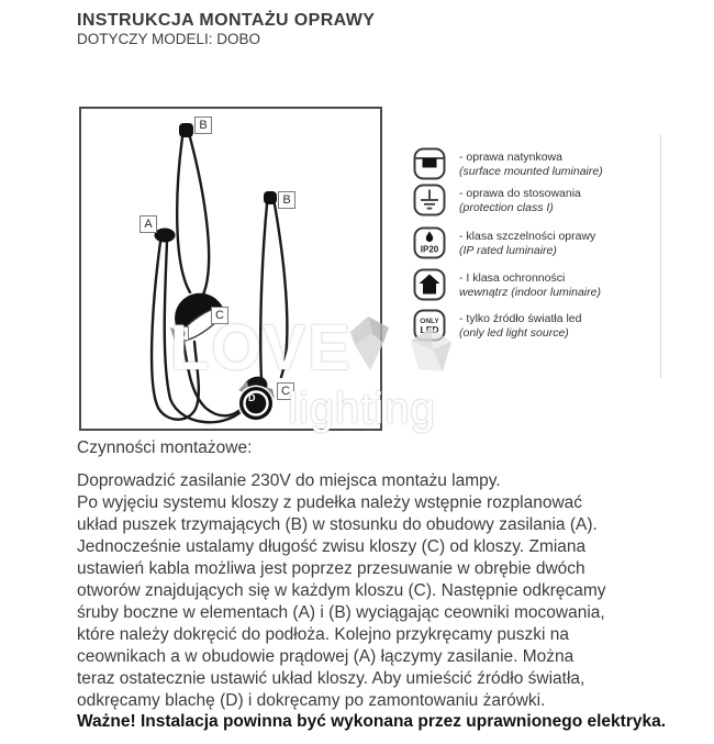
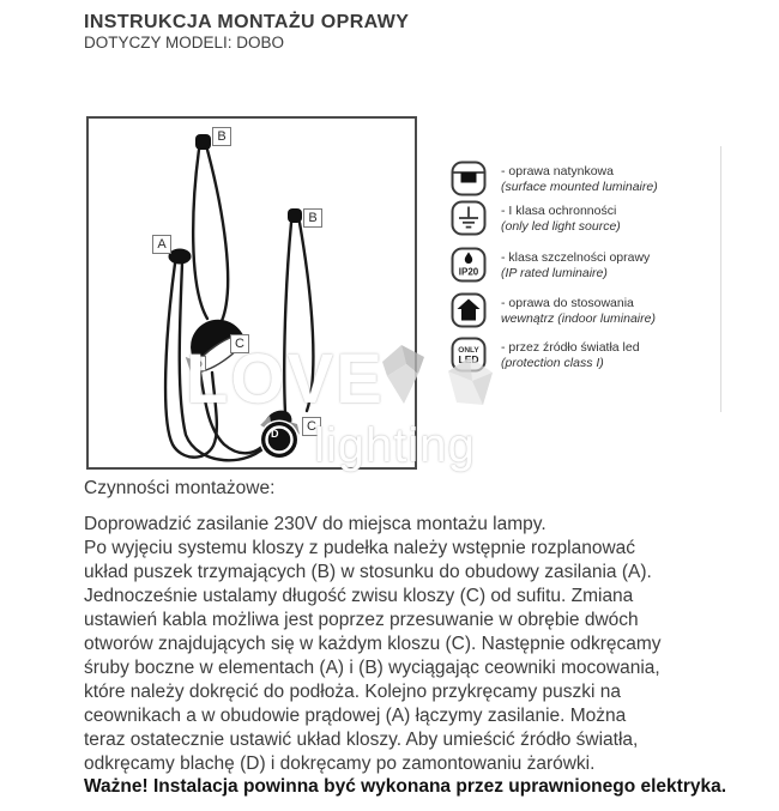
  INSTRUKCJA MONTAŻU OPRAWY
  DOTYCZY MODELI: DOBO
  B
  B
  A
  C
  D
  C
  D
  LOVE
  lighting
  - oprawa natynkowa
  (surface mounted luminaire)
- - oprawa do stosowania
+ - I klasa ochronności
- (protection class I)
+ (only led light source)
  IP20
  - klasa szczelności oprawy
  (IP rated luminaire)
- - I klasa ochronności
+ - oprawa do stosowania
  wewnątrz (indoor luminaire)
  LED
- - tylko źródło światła led
+ - przez źródło światła led
- (only led light source)
+ (protection class I)
  Czynności montażowe:
  Doprowadzić zasilanie 230V do miejsca montażu lampy.
  Po wyjęciu systemu kloszy z pudełka należy wstępnie rozplanować
  układ puszek trzymających (B) w stosunku do obudowy zasilania (A).
- Jednocześnie ustalamy długość zwisu kloszy (C) od kloszy. Zmiana
+ Jednocześnie ustalamy długość zwisu kloszy (C) od sufitu. Zmiana
  ustawień kabla możliwa jest poprzez przesuwanie w obrębie dwóch
  otworów znajdujących się w każdym kloszu (C). Następnie odkręcamy
  śruby boczne w elementach (A) i (B) wyciągając ceowniki mocowania,
  które należy dokręcić do podłoża. Kolejno przykręcamy puszki na
  ceownikach a w obudowie prądowej (A) łączymy zasilanie. Można
  teraz ostatecznie ustawić układ kloszy. Aby umieścić źródło światła,
  odkręcamy blachę (D) i dokręcamy po zamontowaniu żarówki.
  Ważne! Instalacja powinna być wykonana przez uprawnionego elektryka.
